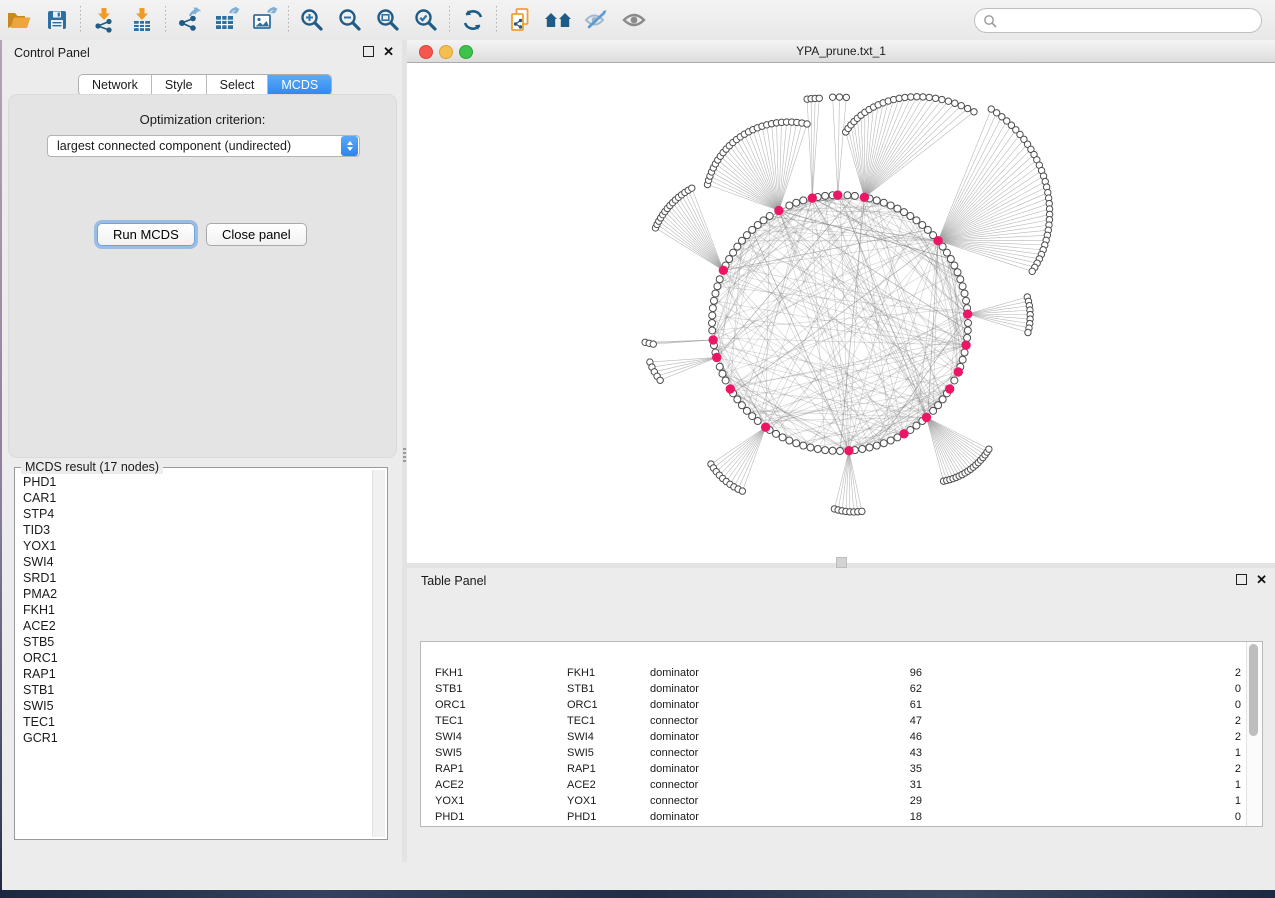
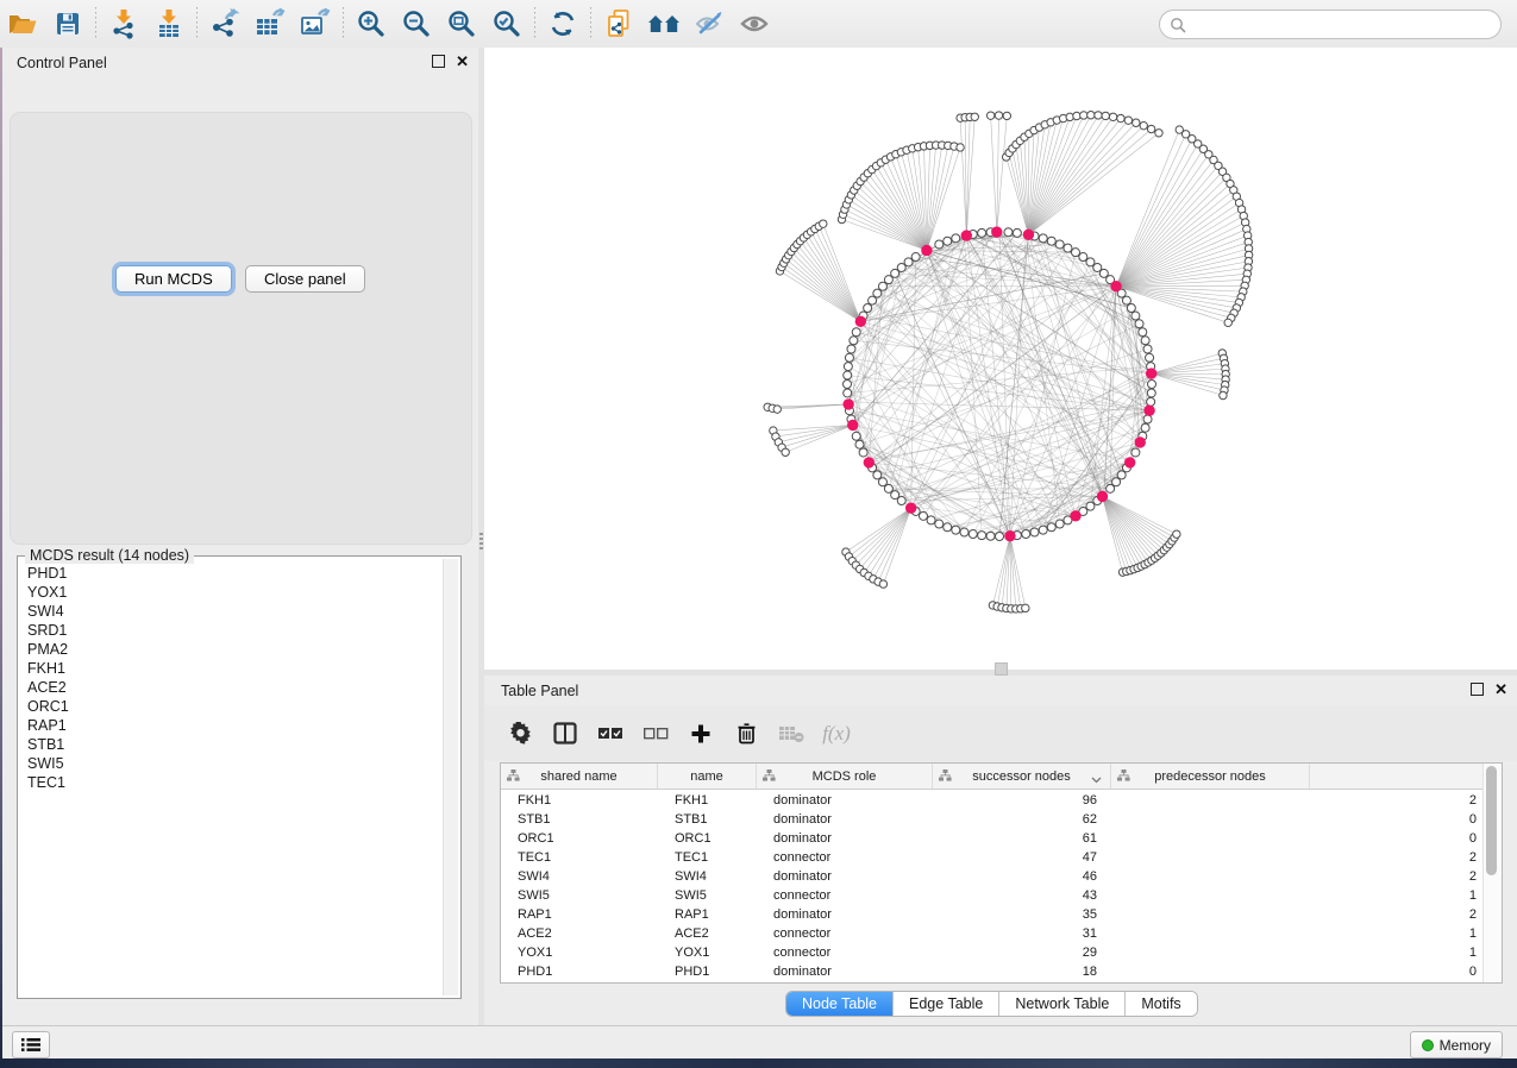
  Control Panel
  ✕
- Network
- Style
- Select
- MCDS
- Optimization criterion:
- largest connected component (undirected)
  Run MCDS
  Close panel
- MCDS result (17 nodes)
+ MCDS result (14 nodes)
  PHD1
- CAR1
- STP4
- TID3
  YOX1
  SWI4
  SRD1
  PMA2
  FKH1
  ACE2
- STB5
  ORC1
  RAP1
  STB1
  SWI5
  TEC1
- GCR1
- YPA_prune.txt_1
  Table Panel
  ✕
+ f(x)
+ shared name
+ name
+ MCDS role
+ successor nodes
+ predecessor nodes
  FKH1
  FKH1
  dominator
  96
  2
  STB1
  STB1
  dominator
  62
  0
  ORC1
  ORC1
  dominator
  61
  0
  TEC1
  TEC1
  connector
  47
  2
  SWI4
  SWI4
  dominator
  46
  2
  SWI5
  SWI5
  connector
  43
  1
  RAP1
  RAP1
  dominator
  35
  2
  ACE2
  ACE2
  connector
  31
  1
  YOX1
  YOX1
  connector
  29
  1
  PHD1
  PHD1
  dominator
  18
  0
+ Node Table
+ Edge Table
+ Network Table
+ Motifs
+ Memory
